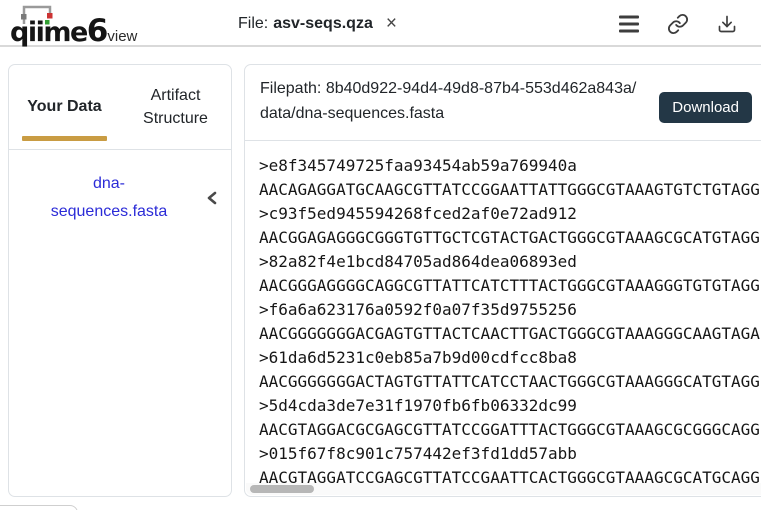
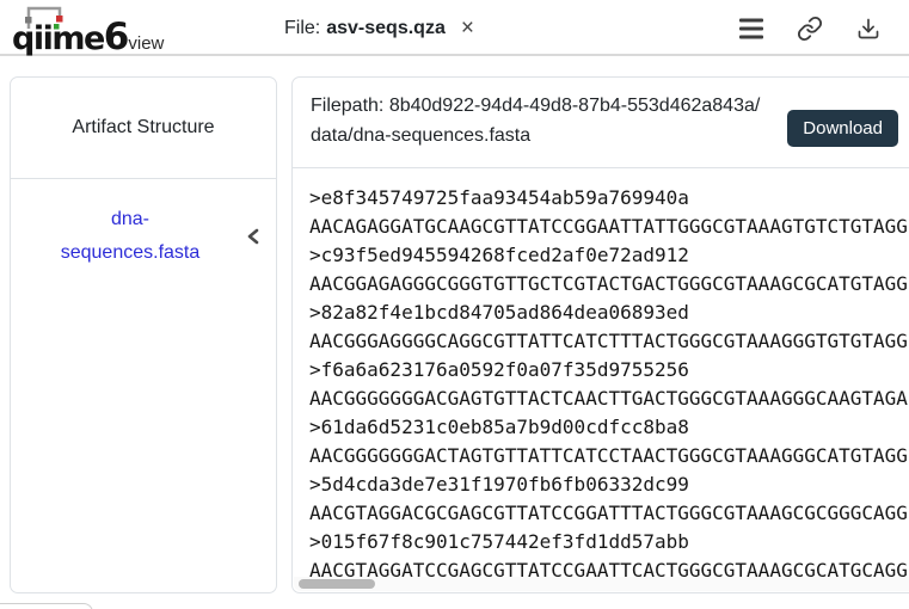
  qiime6view
  File:
  asv-seqs.qza
  ×
- Your Data
  Artifact Structure
  dna-sequences.fasta
  Filepath: 8b40d922-94d4-49d8-87b4-553d462a843a/
  data/dna-sequences.fasta
  Download
  >e8f345749725faa93454ab59a769940a
  AACAGAGGATGCAAGCGTTATCCGGAATTATTGGGCGTAAAGTGTCTGTAGG
  >c93f5ed945594268fced2af0e72ad912
  AACGGAGAGGGCGGGTGTTGCTCGTACTGACTGGGCGTAAAGCGCATGTAGG
  >82a82f4e1bcd84705ad864dea06893ed
  AACGGGAGGGGCAGGCGTTATTCATCTTTACTGGGCGTAAAGGGTGTGTAGG
  >f6a6a623176a0592f0a07f35d9755256
  AACGGGGGGGACGAGTGTTACTCAACTTGACTGGGCGTAAAGGGCAAGTAGA
  >61da6d5231c0eb85a7b9d00cdfcc8ba8
  AACGGGGGGGACTAGTGTTATTCATCCTAACTGGGCGTAAAGGGCATGTAGG
  >5d4cda3de7e31f1970fb6fb06332dc99
  AACGTAGGACGCGAGCGTTATCCGGATTTACTGGGCGTAAAGCGCGGGCAGG
  >015f67f8c901c757442ef3fd1dd57abb
  AACGTAGGATCCGAGCGTTATCCGAATTCACTGGGCGTAAAGCGCATGCAGG
